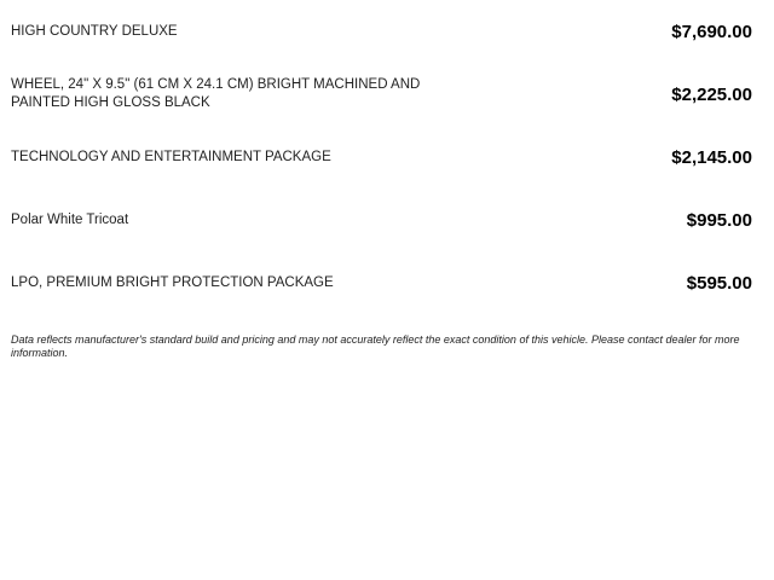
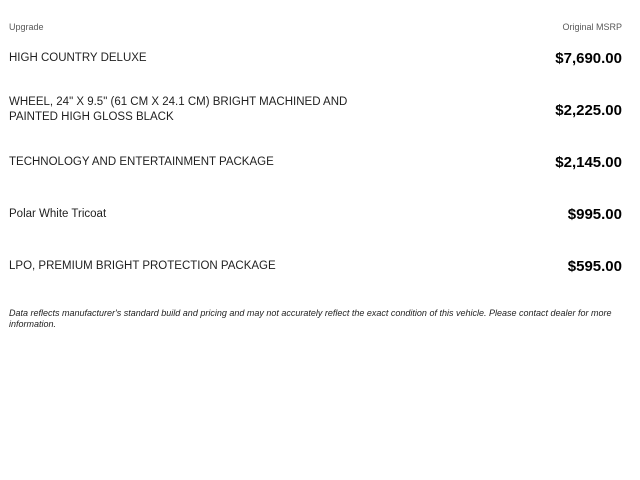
+ Upgrade
+ Original MSRP
  HIGH COUNTRY DELUXE
  $7,690.00
  WHEEL, 24" X 9.5" (61 CM X 24.1 CM) BRIGHT MACHINED AND PAINTED HIGH GLOSS BLACK
  $2,225.00
  TECHNOLOGY AND ENTERTAINMENT PACKAGE
  $2,145.00
  Polar White Tricoat
  $995.00
  LPO, PREMIUM BRIGHT PROTECTION PACKAGE
  $595.00
  Data reflects manufacturer's standard build and pricing and may not accurately reflect the exact condition of this vehicle. Please contact dealer for more information.
